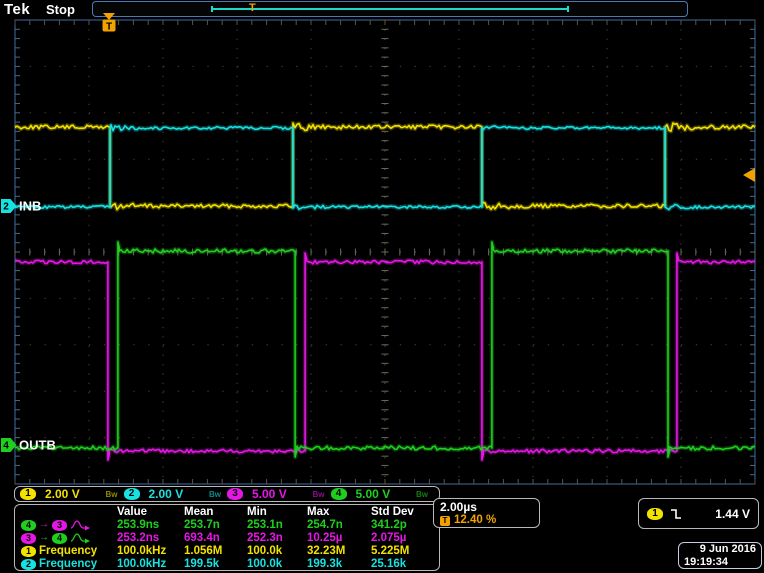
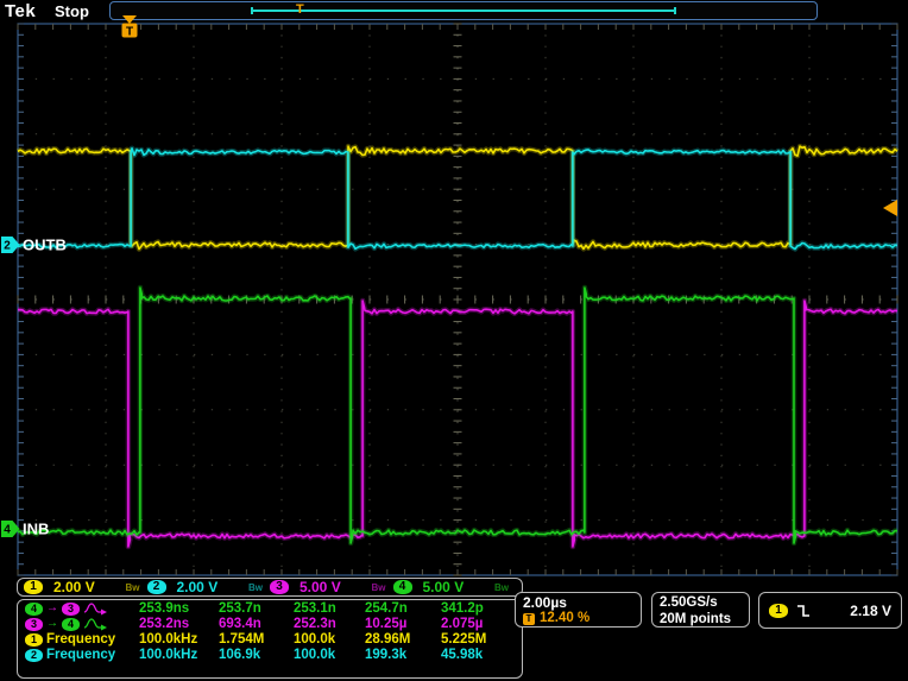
  Tek
  Stop
  T
  T
  2
- INB
+ OUTB
  4
- OUTB
+ INB
  1
  2.00 V
  Bw
  2
  2.00 V
  Bw
  3
  5.00 V
  Bw
  4
  5.00 V
  Bw
- Value
- Mean
- Min
- Max
- Std Dev
  4
  →
  3
  253.9ns
  253.7n
  253.1n
  254.7n
  341.2p
  3
  →
  4
  253.2ns
  693.4n
  252.3n
  10.25µ
  2.075µ
  1
  Frequency
  100.0kHz
- 1.056M
+ 1.754M
  100.0k
- 32.23M
+ 28.96M
  5.225M
  2
  Frequency
  100.0kHz
- 199.5k
+ 106.9k
  100.0k
  199.3k
- 25.16k
+ 45.98k
  2.00µs
  T
  12.40 %
+ 2.50GS/s
+ 20M points
  1
- 1.44 V
+ 2.18 V
- 9 Jun 2016
- 19:19:34
